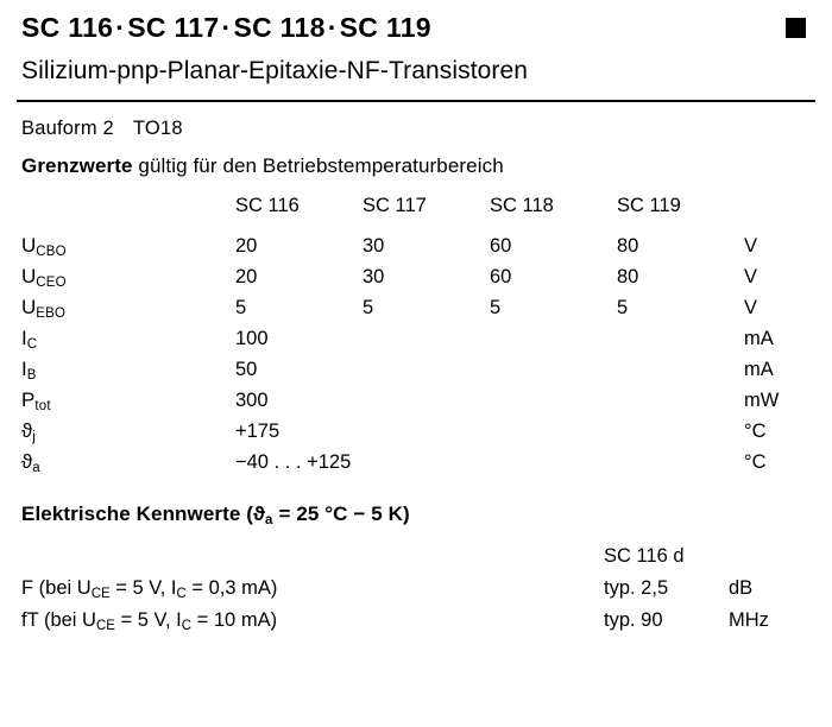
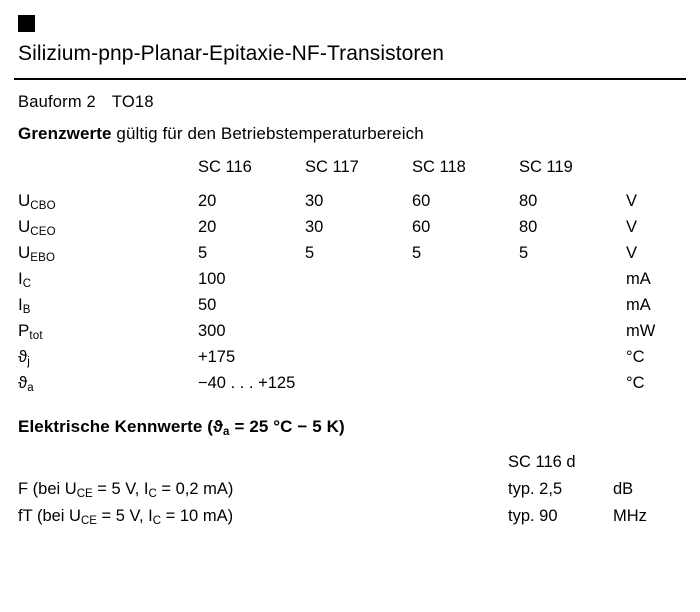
- SC 116·SC 117·SC 118·SC 119
  Silizium-pnp-Planar-Epitaxie-NF-Transistoren
  Bauform 2 TO18
  Grenzwerte gültig für den Betriebstemperaturbereich
  	SC 116	SC 117	SC 118	SC 119
  UCBO	20	30	60	80	V
  UCEO	20	30	60	80	V
  UEBO	5	5	5	5	V
  IC	100	mA
  IB	50	mA
  Ptot	300	mW
  ϑj	+175	°C
  ϑa	−40 . . . +125	°C
  Elektrische Kennwerte (ϑa = 25 °C − 5 K)
  	SC 116 d
- F (bei UCE = 5 V, IC = 0,3 mA)	typ. 2,5	dB
+ F (bei UCE = 5 V, IC = 0,2 mA)	typ. 2,5	dB
  fT (bei UCE = 5 V, IC = 10 mA)	typ. 90	MHz
